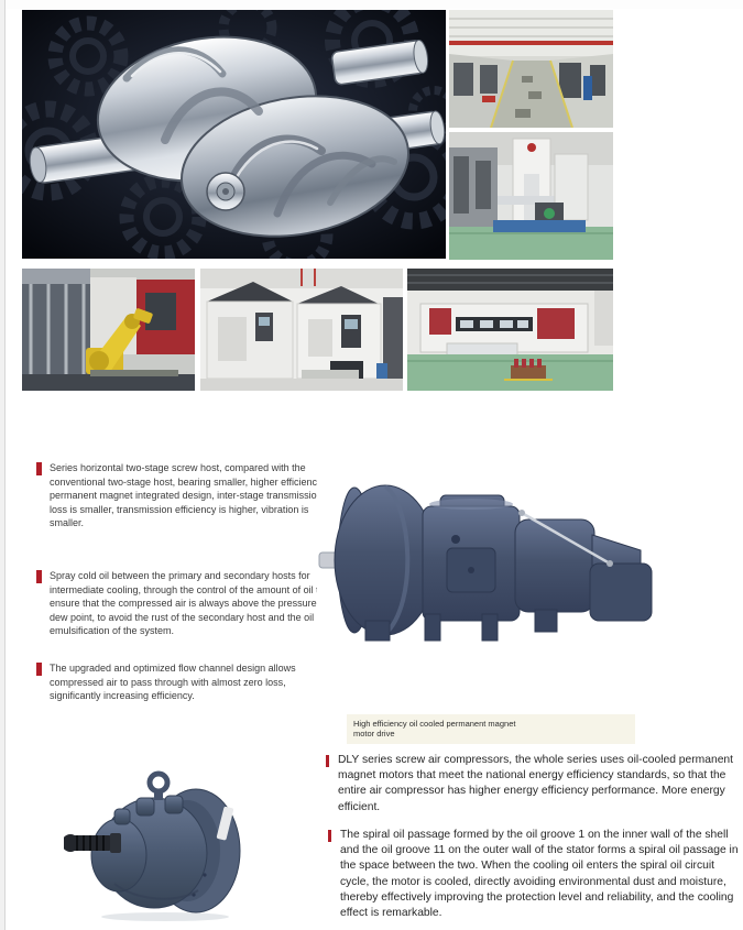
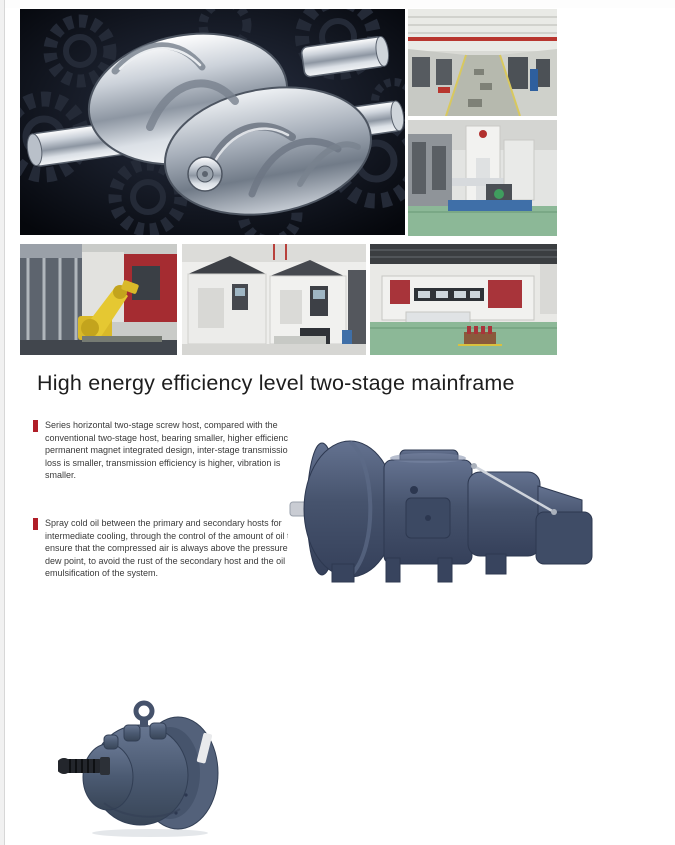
+ High energy efficiency level two-stage mainframe
  Series horizontal two-stage screw host, compared with the conventional two-stage host, bearing smaller, higher efficienc permanent magnet integrated design, inter-stage transmissio loss is smaller, transmission efficiency is higher, vibration is smaller.
  Spray cold oil between the primary and secondary hosts for intermediate cooling, through the control of the amount of oil ensure that the compressed air is always above the pressure dew point, to avoid the rust of the secondary host and the oil emulsification of the system.
- The upgraded and optimized flow channel design allows compressed air to pass through with almost zero loss, significantly increasing efficiency.
- High efficiency oil cooled permanent magnet motor drive
- DLY series screw air compressors, the whole series uses oil-cooled permanent magnet motors that meet the national energy efficiency standards, so that the entire air compressor has higher energy efficiency performance. More energy efficient.
- The spiral oil passage formed by the oil groove 1 on the inner wall of the shell and the oil groove 11 on the outer wall of the stator forms a spiral oil passage in the space between the two. When the cooling oil enters the spiral oil circuit cycle, the motor is cooled, directly avoiding environmental dust and moisture, thereby effectively improving the protection level and reliability, and the cooling effect is remarkable.
